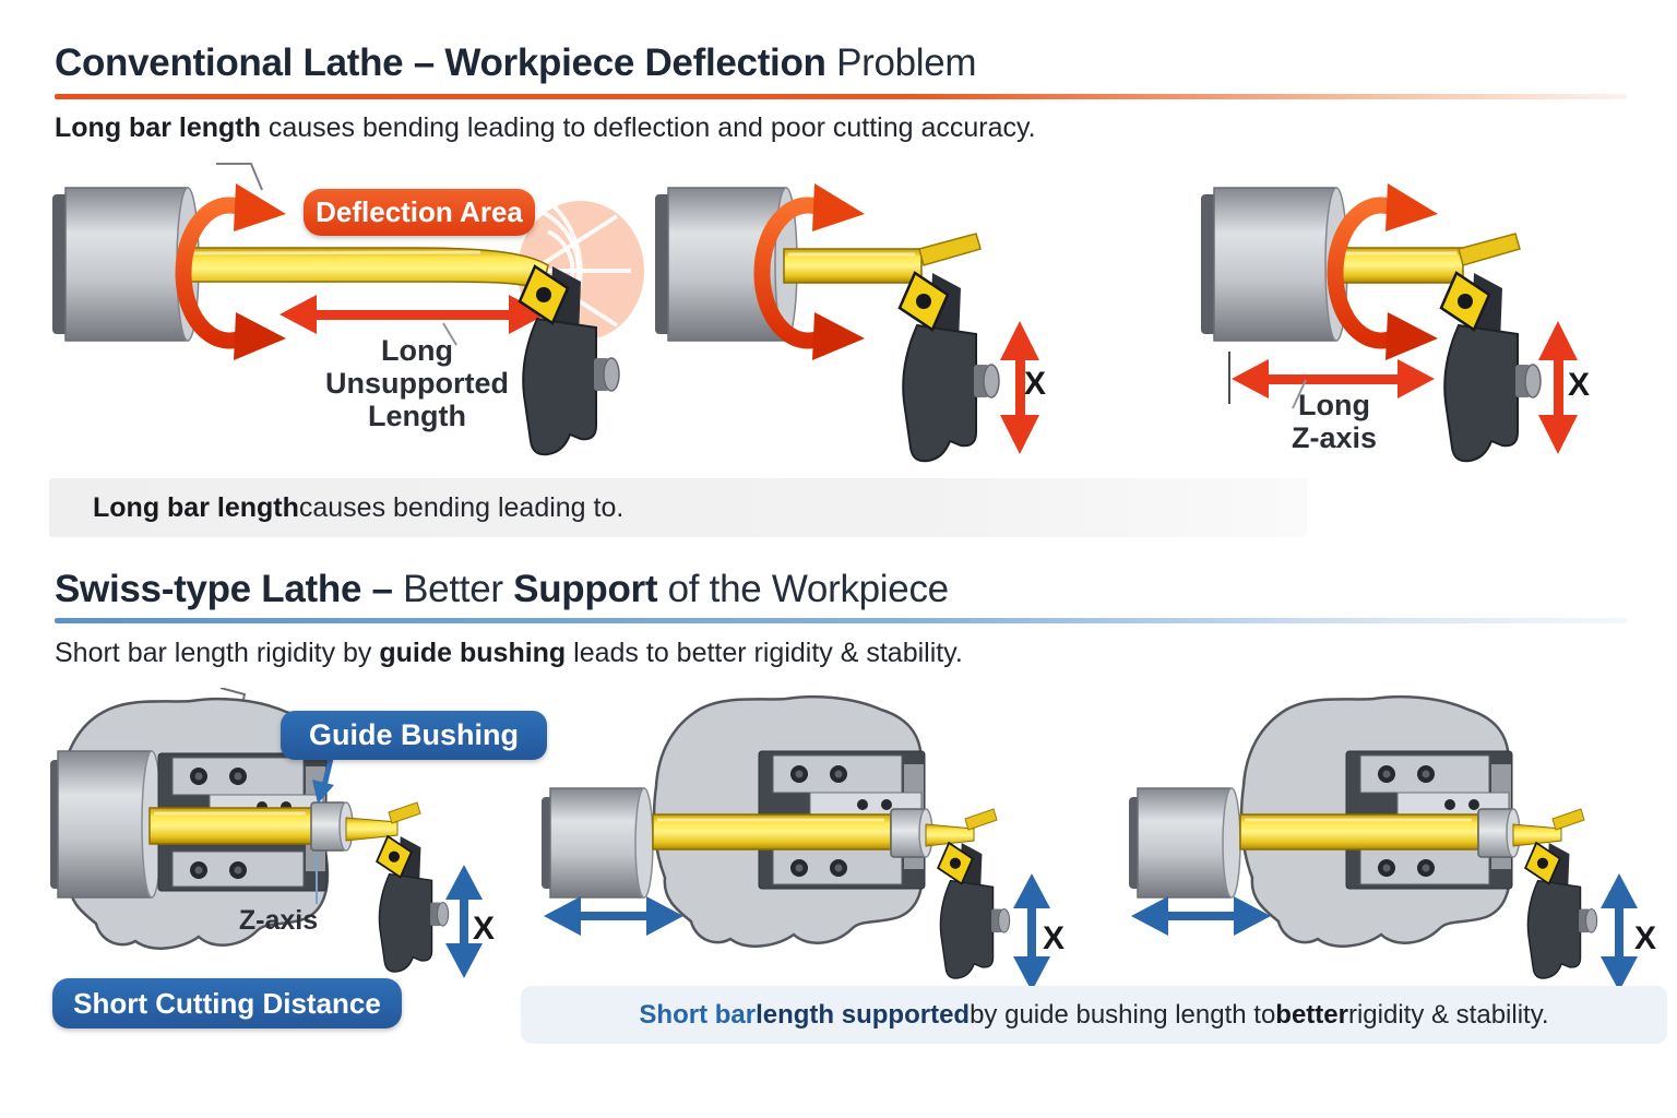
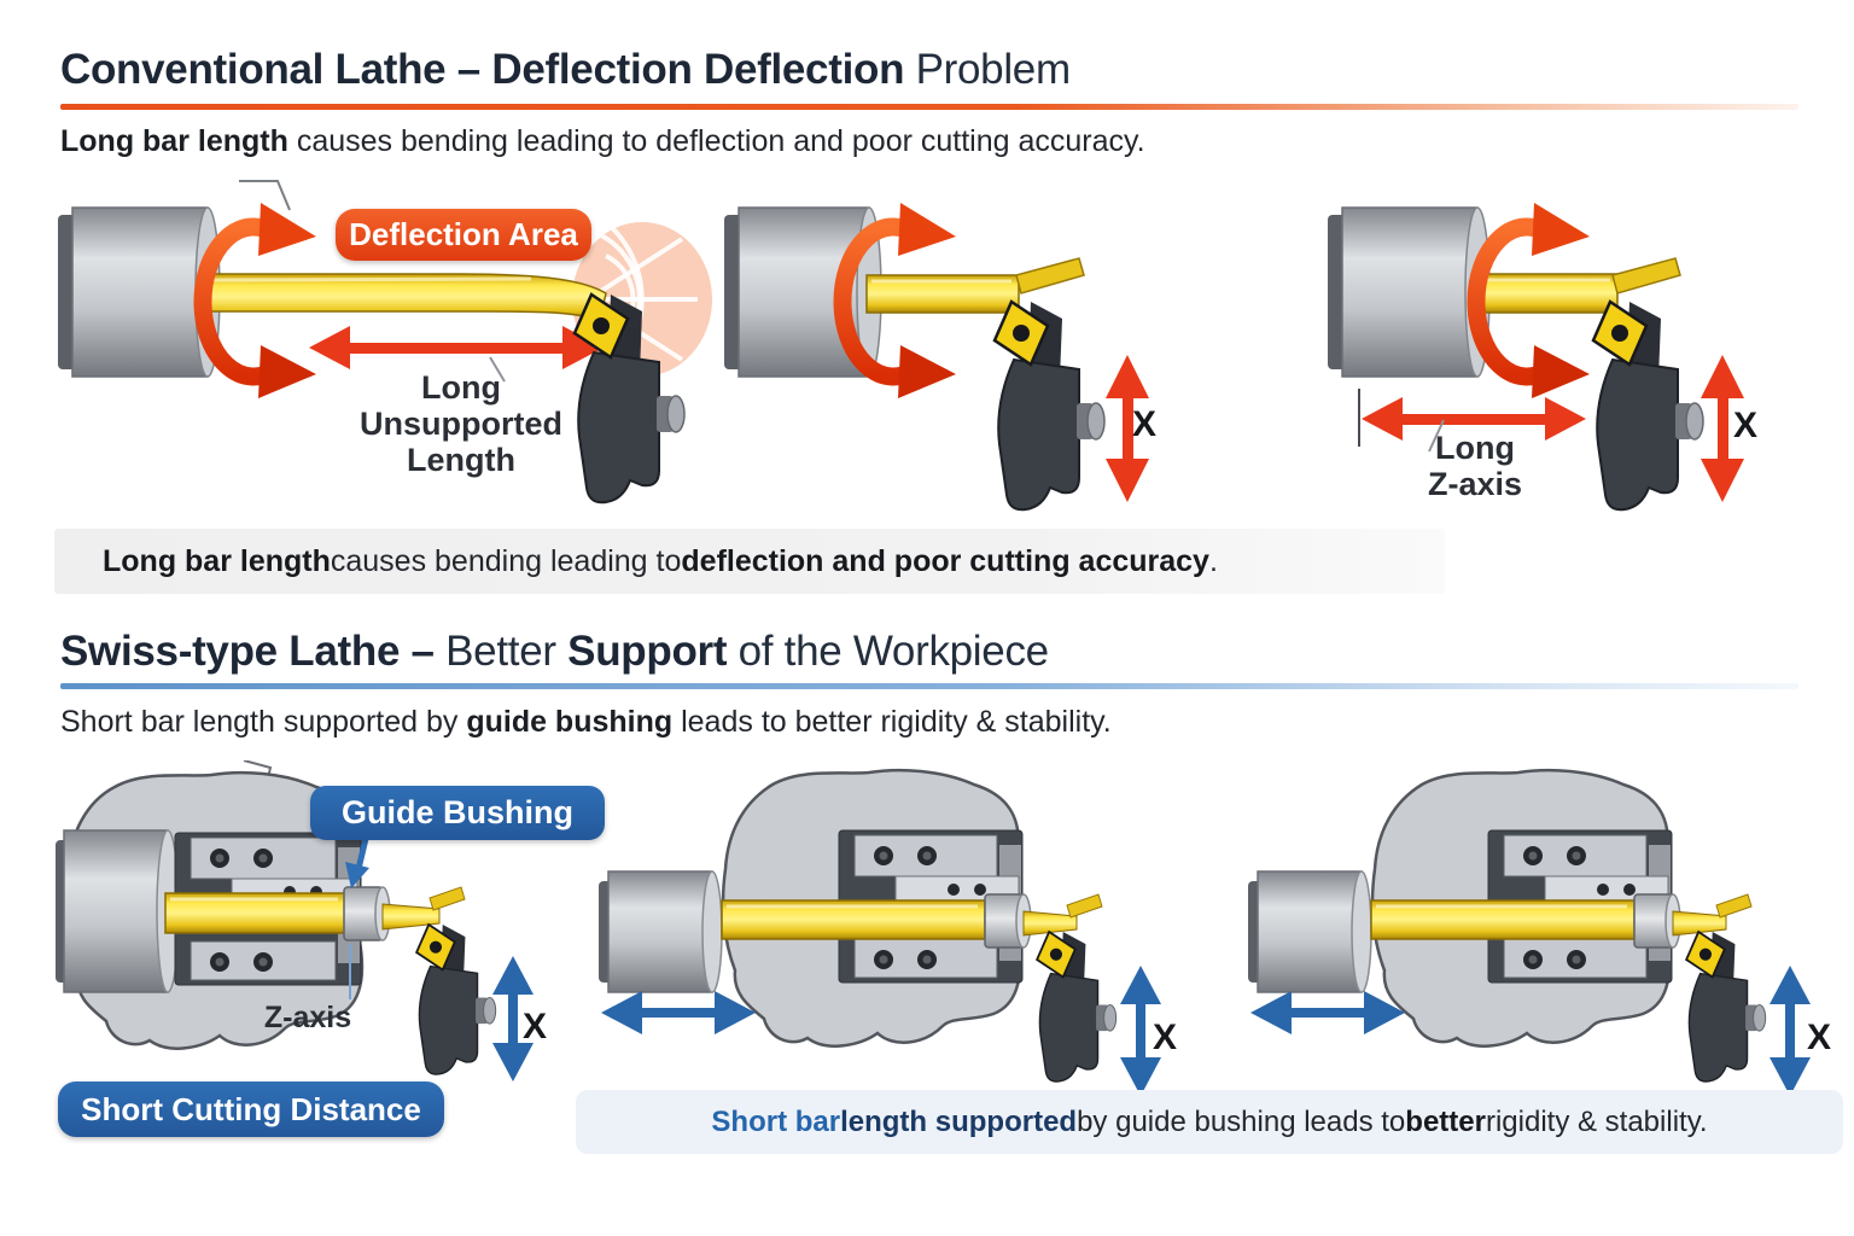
- Conventional Lathe – Workpiece Deflection Problem
+ Conventional Lathe – Deflection Deflection Problem
  Long bar length causes bending leading to deflection and poor cutting accuracy.
  Deflection Area
  Long
  Unsupported
  Length
  X
  Long
  Z-axis
  X
  Long bar length
  causes bending leading to
+ deflection and poor cutting accuracy
  .
  Swiss-type Lathe – Better Support of the Workpiece
- Short bar length rigidity by guide bushing leads to better rigidity & stability.
+ Short bar length supported by guide bushing leads to better rigidity & stability.
  Guide Bushing
  Z-axis
  X
  Short Cutting Distance
  X
  X
  Short bar
  length supported
- by guide bushing length to
+ by guide bushing leads to
  better
  rigidity & stability.
